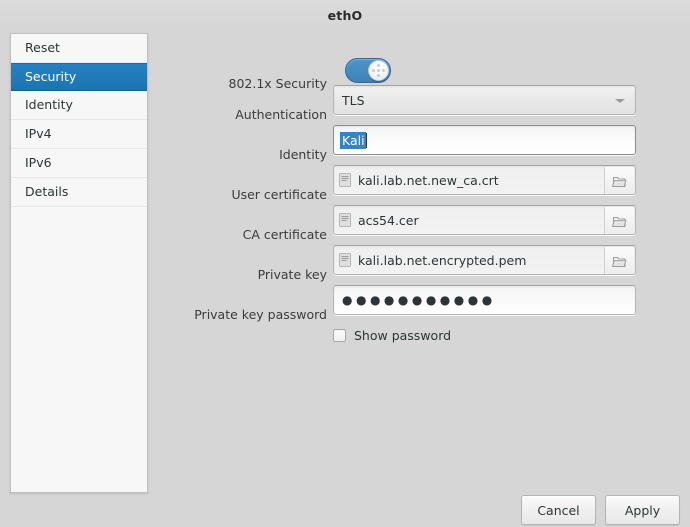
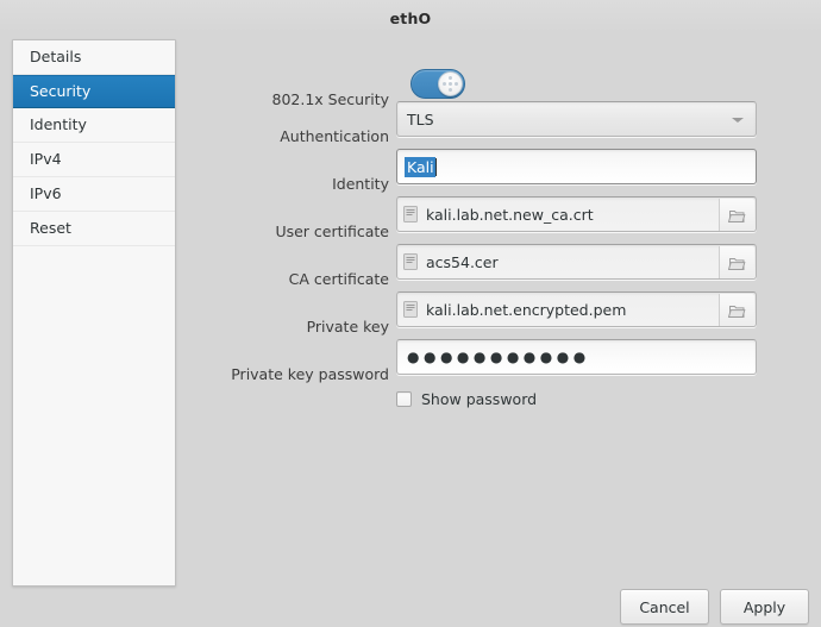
  ethO
- Reset
+ Details
  Security
  Identity
  IPv4
  IPv6
- Details
+ Reset
  802.1x Security
  Authentication
  TLS
  Identity
  Kali
  User certificate
  kali.lab.net.new_ca.crt
  CA certificate
  acs54.cer
  Private key
  kali.lab.net.encrypted.pem
  Private key password
  ●●●●●●●●●●●
  Show password
  Cancel
  Apply
